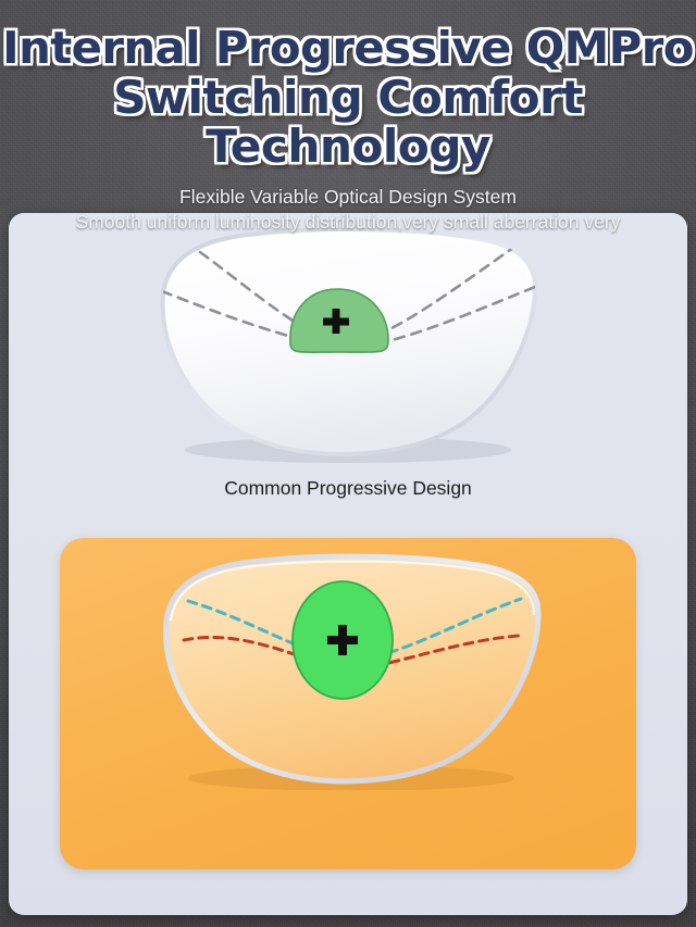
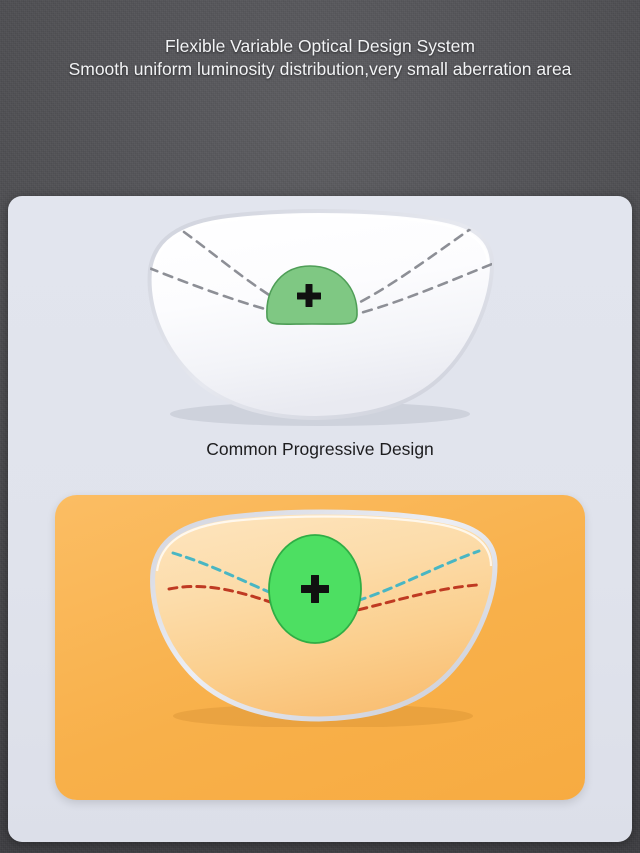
- Internal Progressive QMPro
- Switching Comfort Technology
  Flexible Variable Optical Design System
- Smooth uniform luminosity distribution,very small aberration very
+ Smooth uniform luminosity distribution,very small aberration area
  Common Progressive Design
